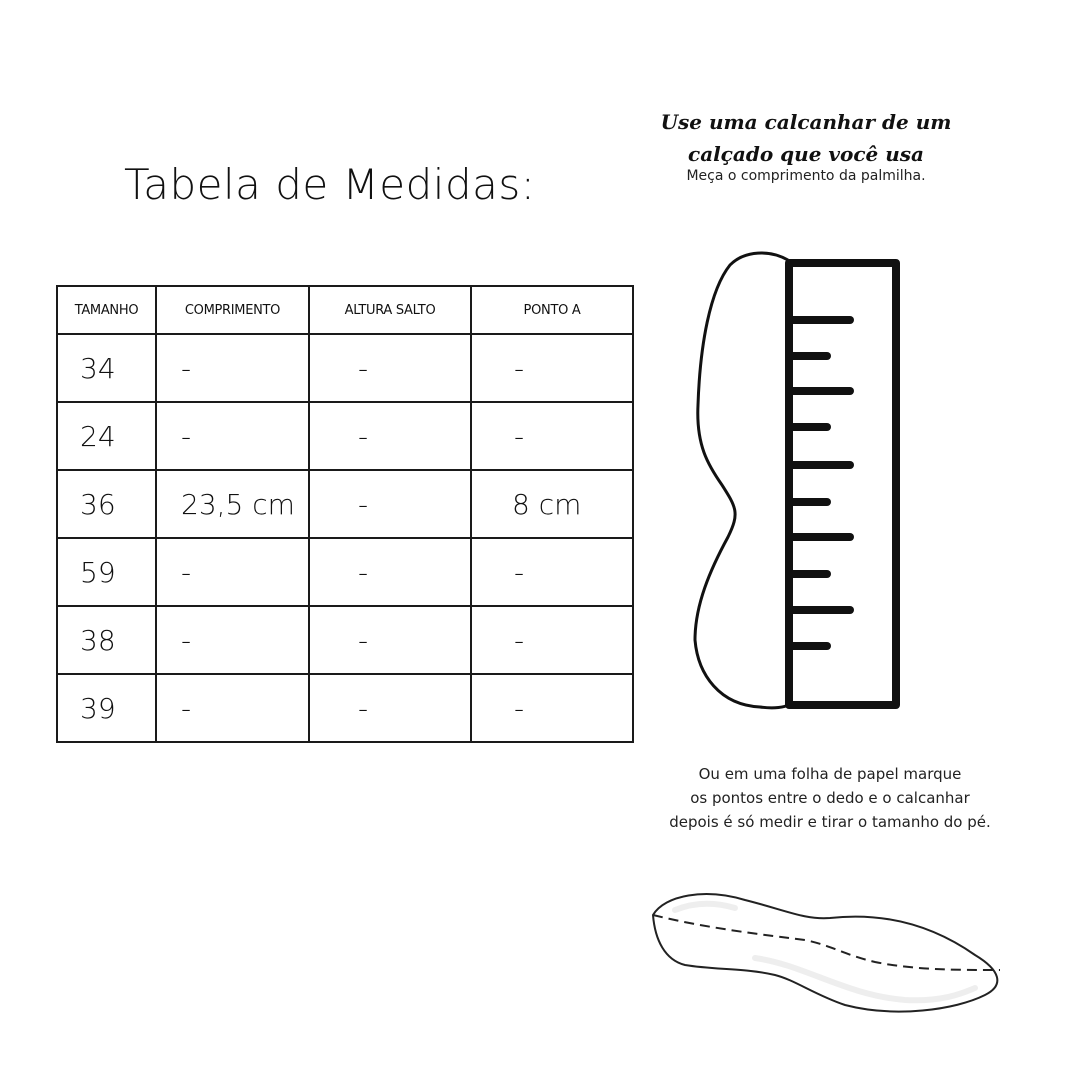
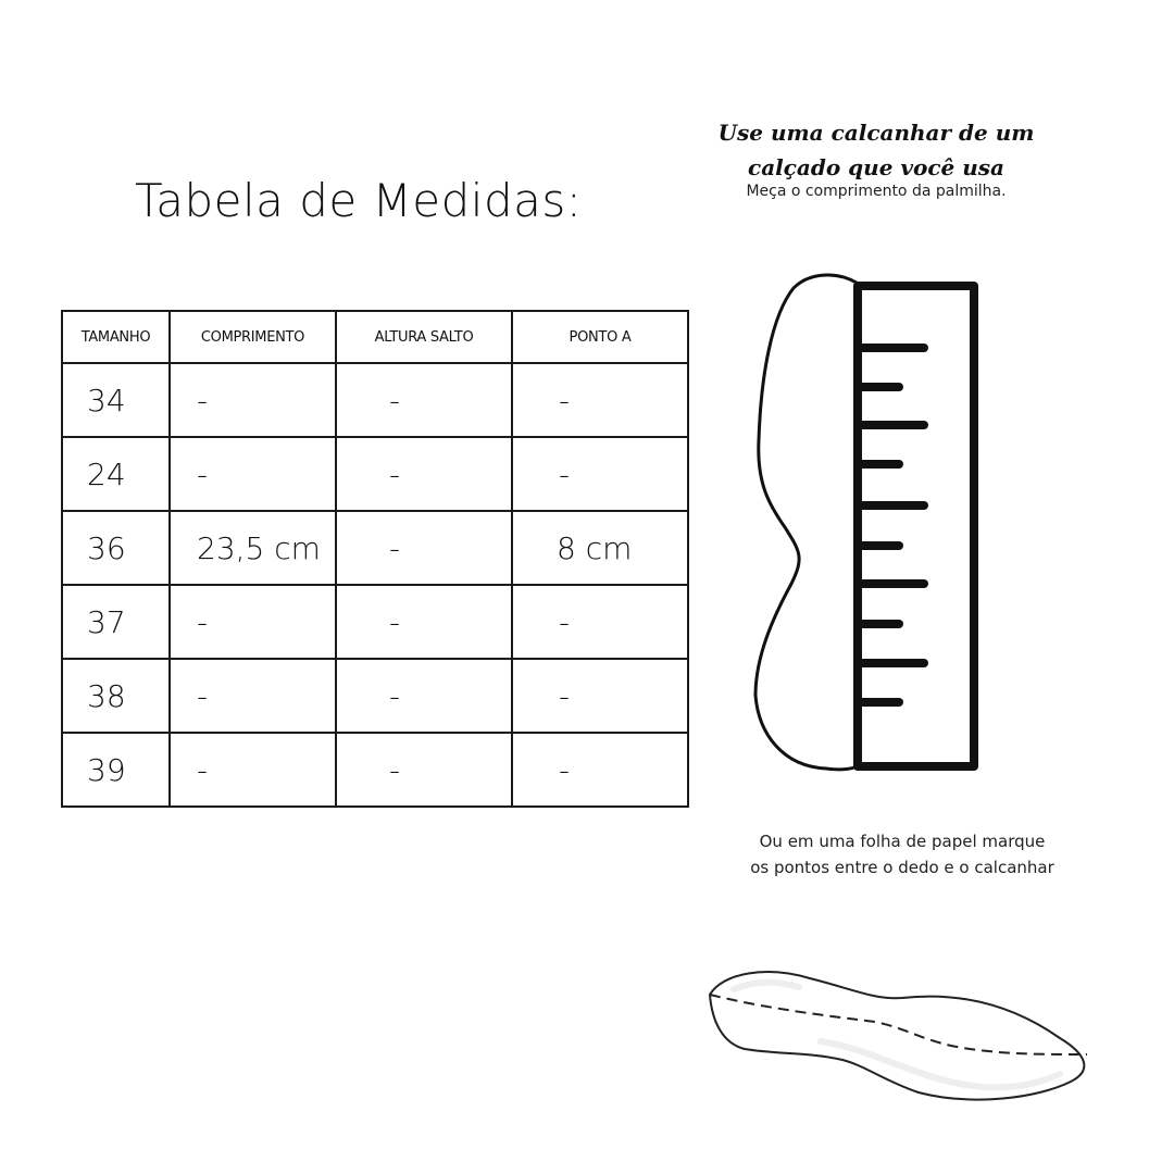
  Tabela de Medidas:
  TAMANHO	COMPRIMENTO	ALTURA SALTO	PONTO A
  34	-	-	-
  24	-	-	-
  36	23,5 cm	-	8 cm
- 59	-	-	-
+ 37	-	-	-
  38	-	-	-
  39	-	-	-
  Use uma calcanhar de um
  calçado que você usa
  Meça o comprimento da palmilha.
  Ou em uma folha de papel marque
  os pontos entre o dedo e o calcanhar
- depois é só medir e tirar o tamanho do pé.
